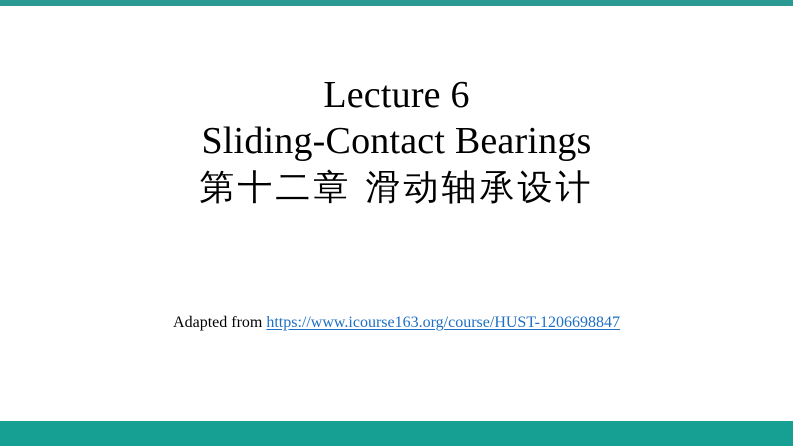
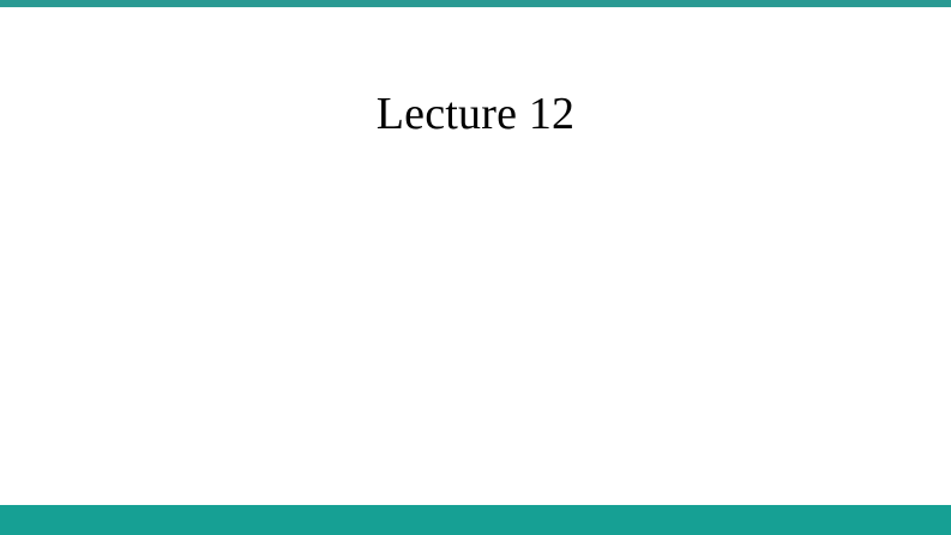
- Lecture 6
+ Lecture 12
- Sliding-Contact Bearings
- 第十二章 滑动轴承设计
- Adapted from https://www.icourse163.org/course/HUST-1206698847
